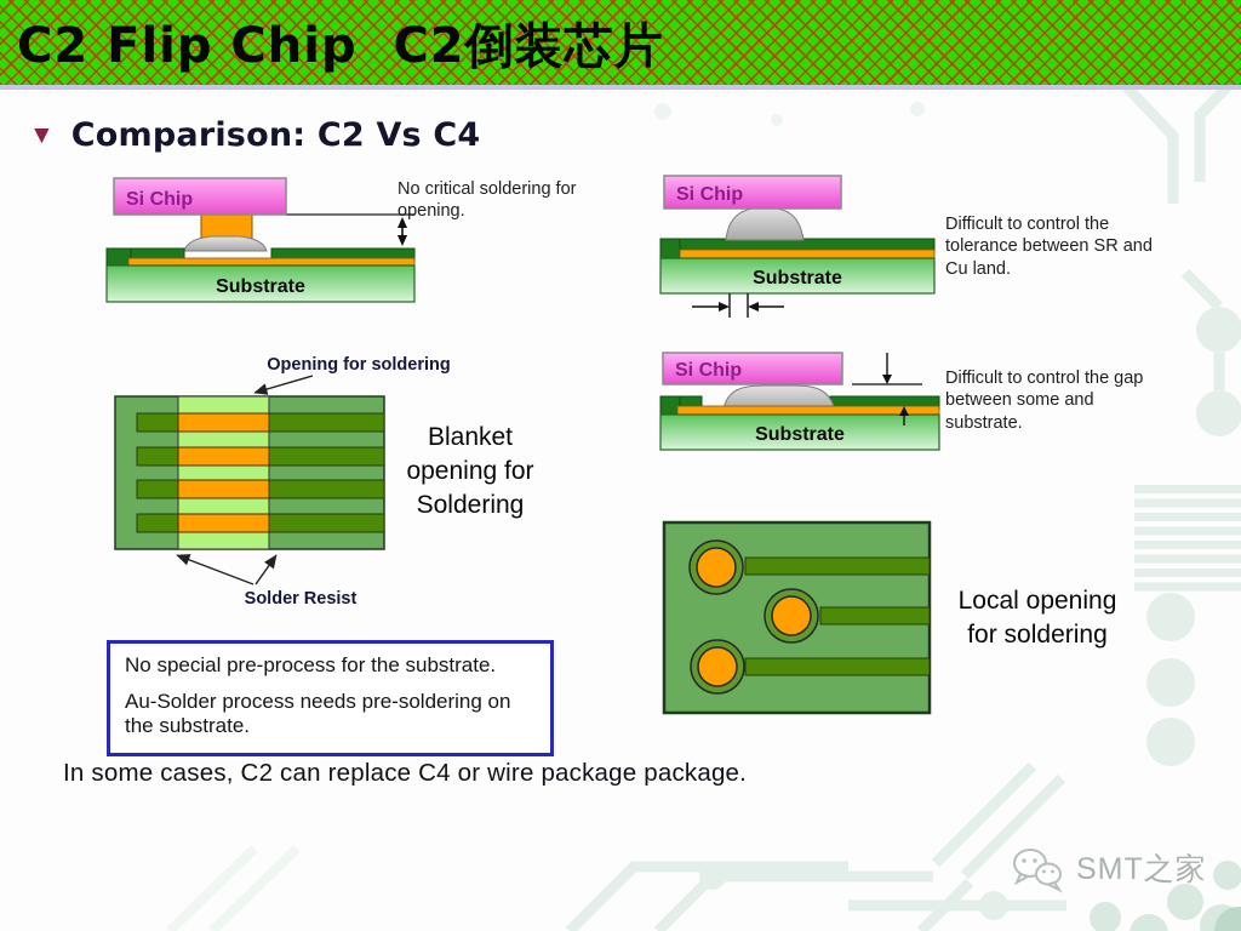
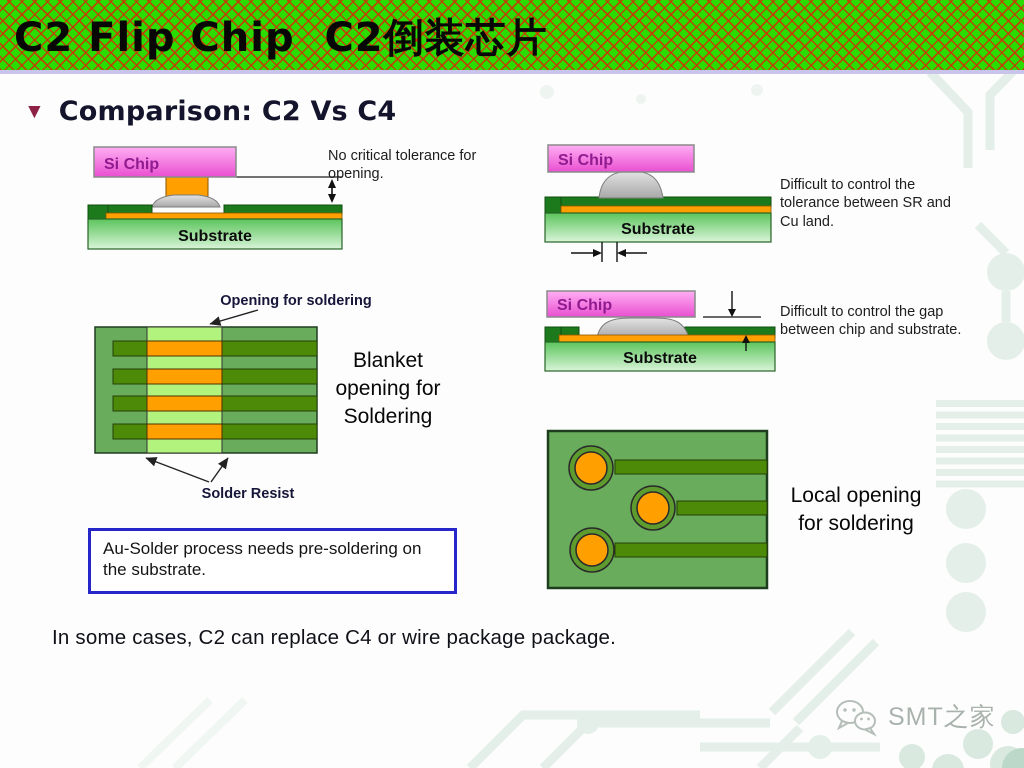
  C2 Flip Chip C2倒装芯片
  ▼
  Comparison: C2 Vs C4
  Substrate
  Si Chip
- No critical soldering for opening.
+ No critical tolerance for opening.
  Substrate
  Si Chip
  Difficult to control the tolerance between SR and Cu land.
  Opening for soldering
  Solder Resist
  Blanket opening for Soldering
  Substrate
  Si Chip
- Difficult to control the gap between some and substrate.
+ Difficult to control the gap between chip and substrate.
  Local opening for soldering
- No special pre-process for the substrate.
  Au-Solder process needs pre-soldering on the substrate.
  In some cases, C2 can replace C4 or wire package package.
  SMT之家
